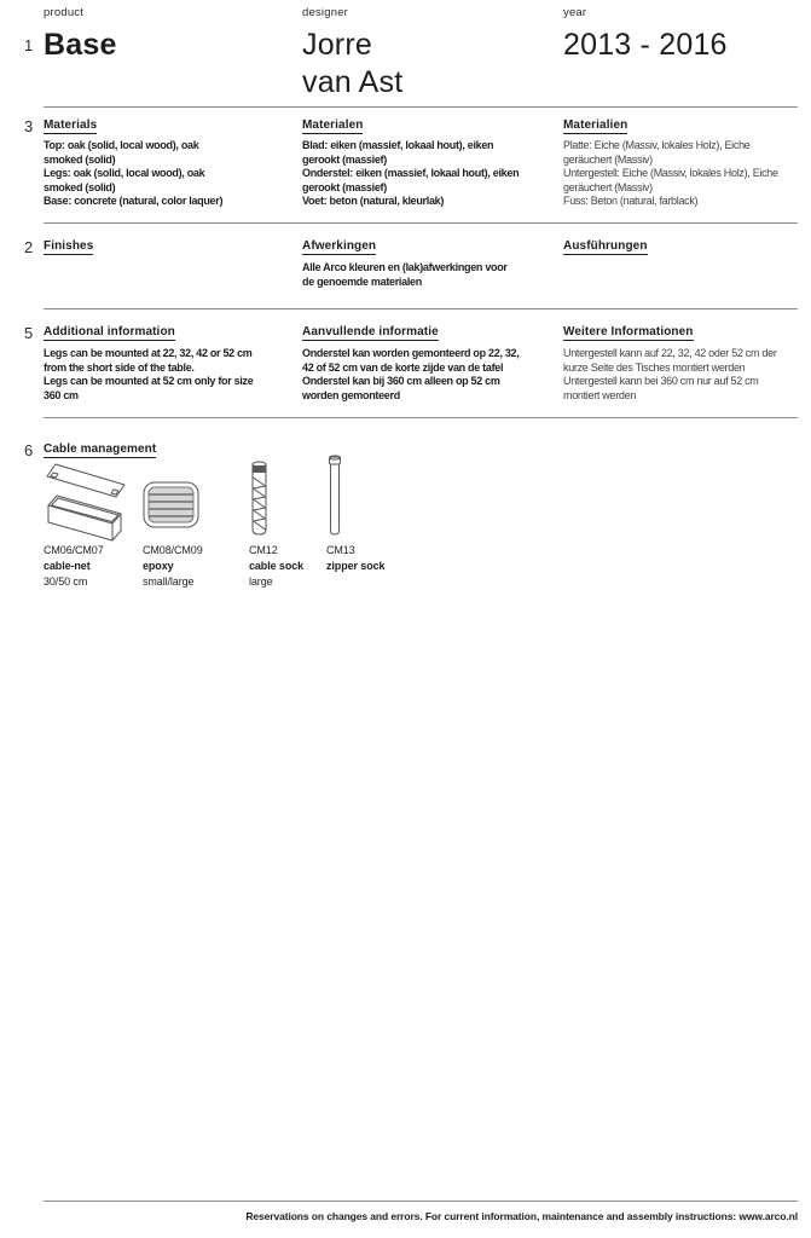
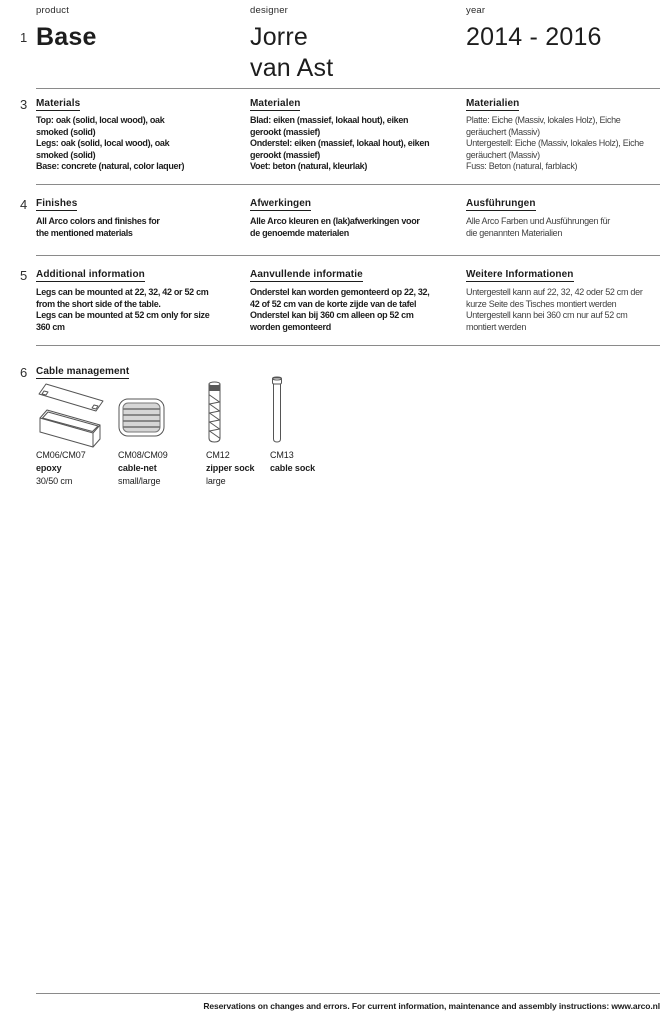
  product
  designer
  year
  1
  Base
  Jorre
  van Ast
- 2013 - 2016
+ 2014 - 2016
  3
  Materials
  Materialen
  Materialien
  Top: oak (solid, local wood), oak
  smoked (solid)
  Legs: oak (solid, local wood), oak
  smoked (solid)
  Base: concrete (natural, color laquer)
  Blad: eiken (massief, lokaal hout), eiken
  gerookt (massief)
  Onderstel: eiken (massief, lokaal hout), eiken
  gerookt (massief)
  Voet: beton (natural, kleurlak)
  Platte: Eiche (Massiv, lokales Holz), Eiche
  geräuchert (Massiv)
  Untergestell: Eiche (Massiv, lokales Holz), Eiche
  geräuchert (Massiv)
  Fuss: Beton (natural, farblack)
- 2
+ 4
  Finishes
  Afwerkingen
  Ausführungen
+ All Arco colors and finishes for
+ the mentioned materials
  Alle Arco kleuren en (lak)afwerkingen voor
  de genoemde materialen
+ Alle Arco Farben und Ausführungen für
+ die genannten Materialien
  5
  Additional information
  Aanvullende informatie
  Weitere Informationen
  Legs can be mounted at 22, 32, 42 or 52 cm
  from the short side of the table.
  Legs can be mounted at 52 cm only for size
  360 cm
  Onderstel kan worden gemonteerd op 22, 32,
  42 of 52 cm van de korte zijde van de tafel
  Onderstel kan bij 360 cm alleen op 52 cm
  worden gemonteerd
  Untergestell kann auf 22, 32, 42 oder 52 cm der
  kurze Seite des Tisches montiert werden
  Untergestell kann bei 360 cm nur auf 52 cm
  montiert werden
  6
  Cable management
  CM06/CM07
- cable-net
+ epoxy
  30/50 cm
  CM08/CM09
- epoxy
+ cable-net
  small/large
  CM12
- cable sock
+ zipper sock
  large
  CM13
- zipper sock
+ cable sock
  Reservations on changes and errors. For current information, maintenance and assembly instructions: www.arco.nl
